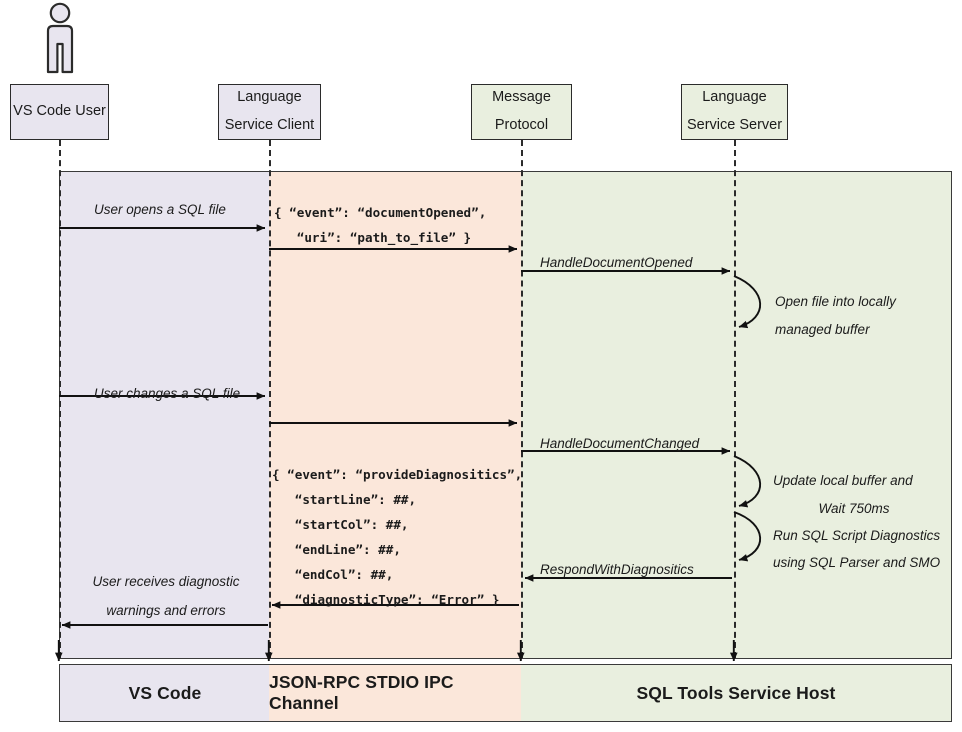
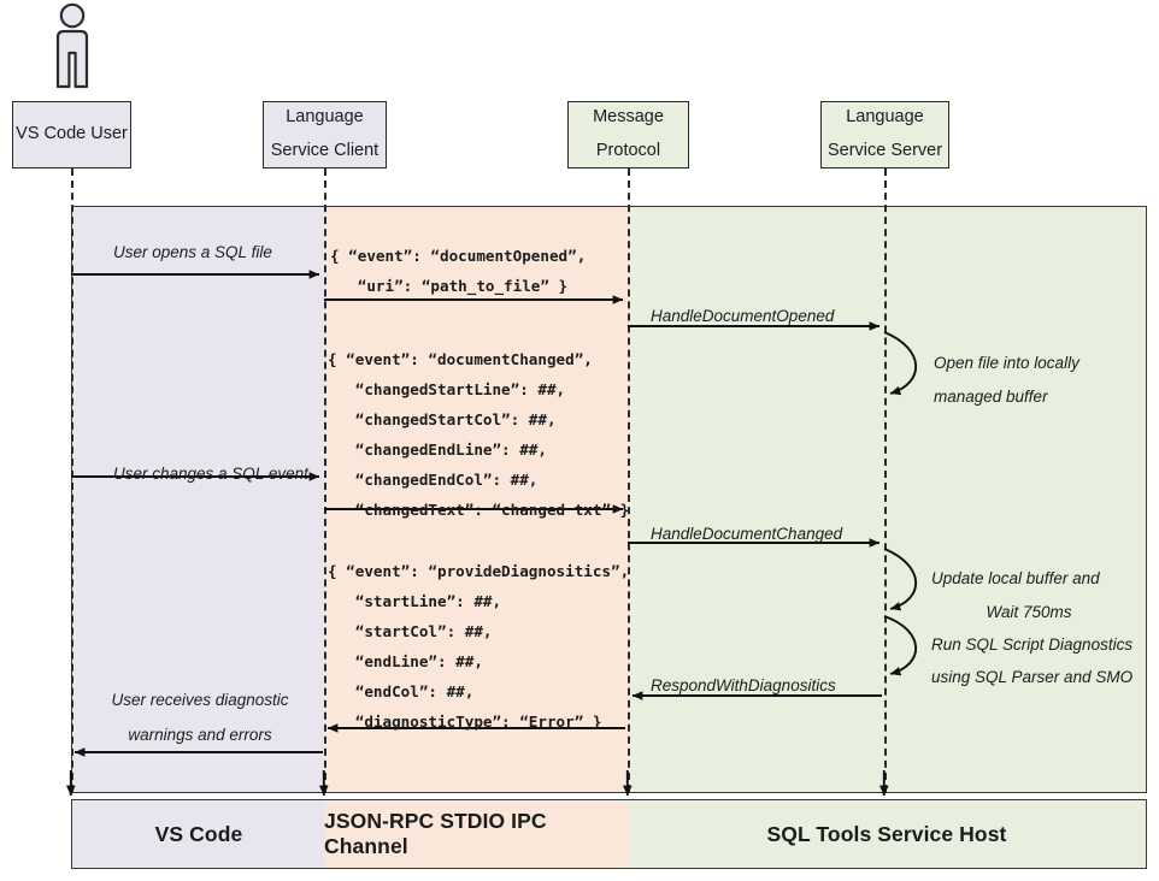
  VS Code User
  Language
  Service Client
  Message
  Protocol
  Language
  Service Server
  User opens a SQL file
- User changes a SQL file
+ User changes a SQL event
  User receives diagnostic
  warnings and errors
  HandleDocumentOpened
  HandleDocumentChanged
  RespondWithDiagnositics
  Open file into locally
  managed buffer
  Update local buffer and
  Wait 750ms
  Run SQL Script Diagnostics
  using SQL Parser and SMO
  { “event”: “documentOpened”,
  “uri”: “path_to_file” }
+ { “event”: “documentChanged”,
+ “changedStartLine”: ##,
+ “changedStartCol”: ##,
+ “changedEndLine”: ##,
+ “changedEndCol”: ##,
+ “changedText”: “changed txt” }
  { “event”: “provideDiagnositics”,
  “startLine”: ##,
  “startCol”: ##,
  “endLine”: ##,
  “endCol”: ##,
  “diagnosticType”: “Error” }
  VS Code
  JSON-RPC STDIO IPC Channel
  SQL Tools Service Host
